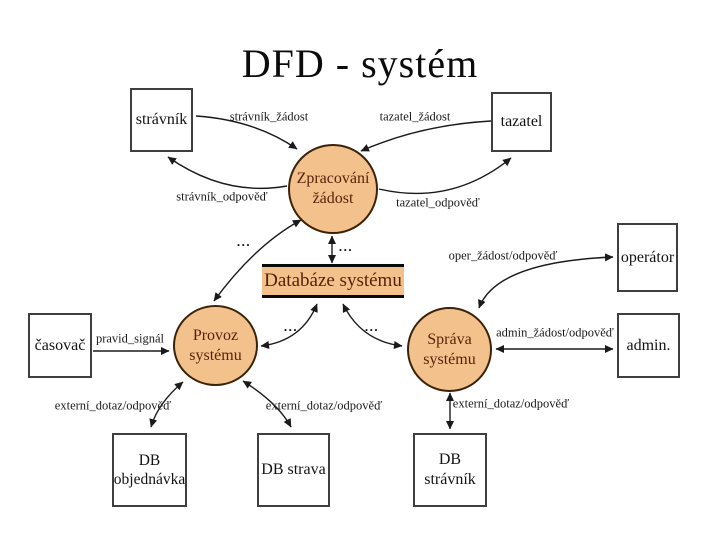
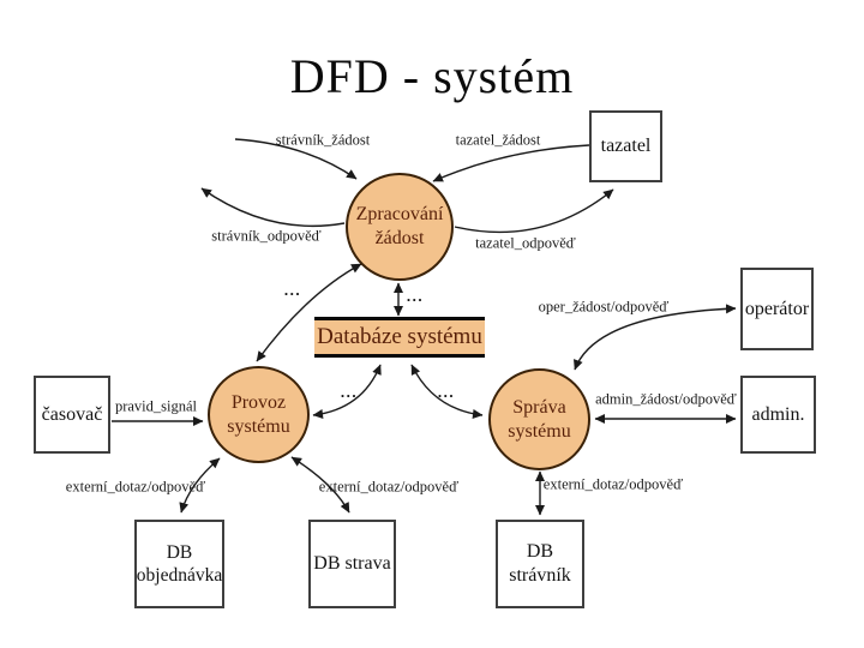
  DFD - systém
- strávník
  tazatel
  operátor
  admin.
  časovač
  DB objednávka
  DB strava
  DB strávník
  Zpracování žádost
  Provoz systému
  Správa systému
  Databáze systému
  strávník_žádost
  tazatel_žádost
  strávník_odpověď
  tazatel_odpověď
  pravid_signál
  oper_žádost/odpověď
  admin_žádost/odpověď
  externí_dotaz/odpověď
  externí_dotaz/odpověď
  externí_dotaz/odpověď
  ...
  ...
  ...
  ...
